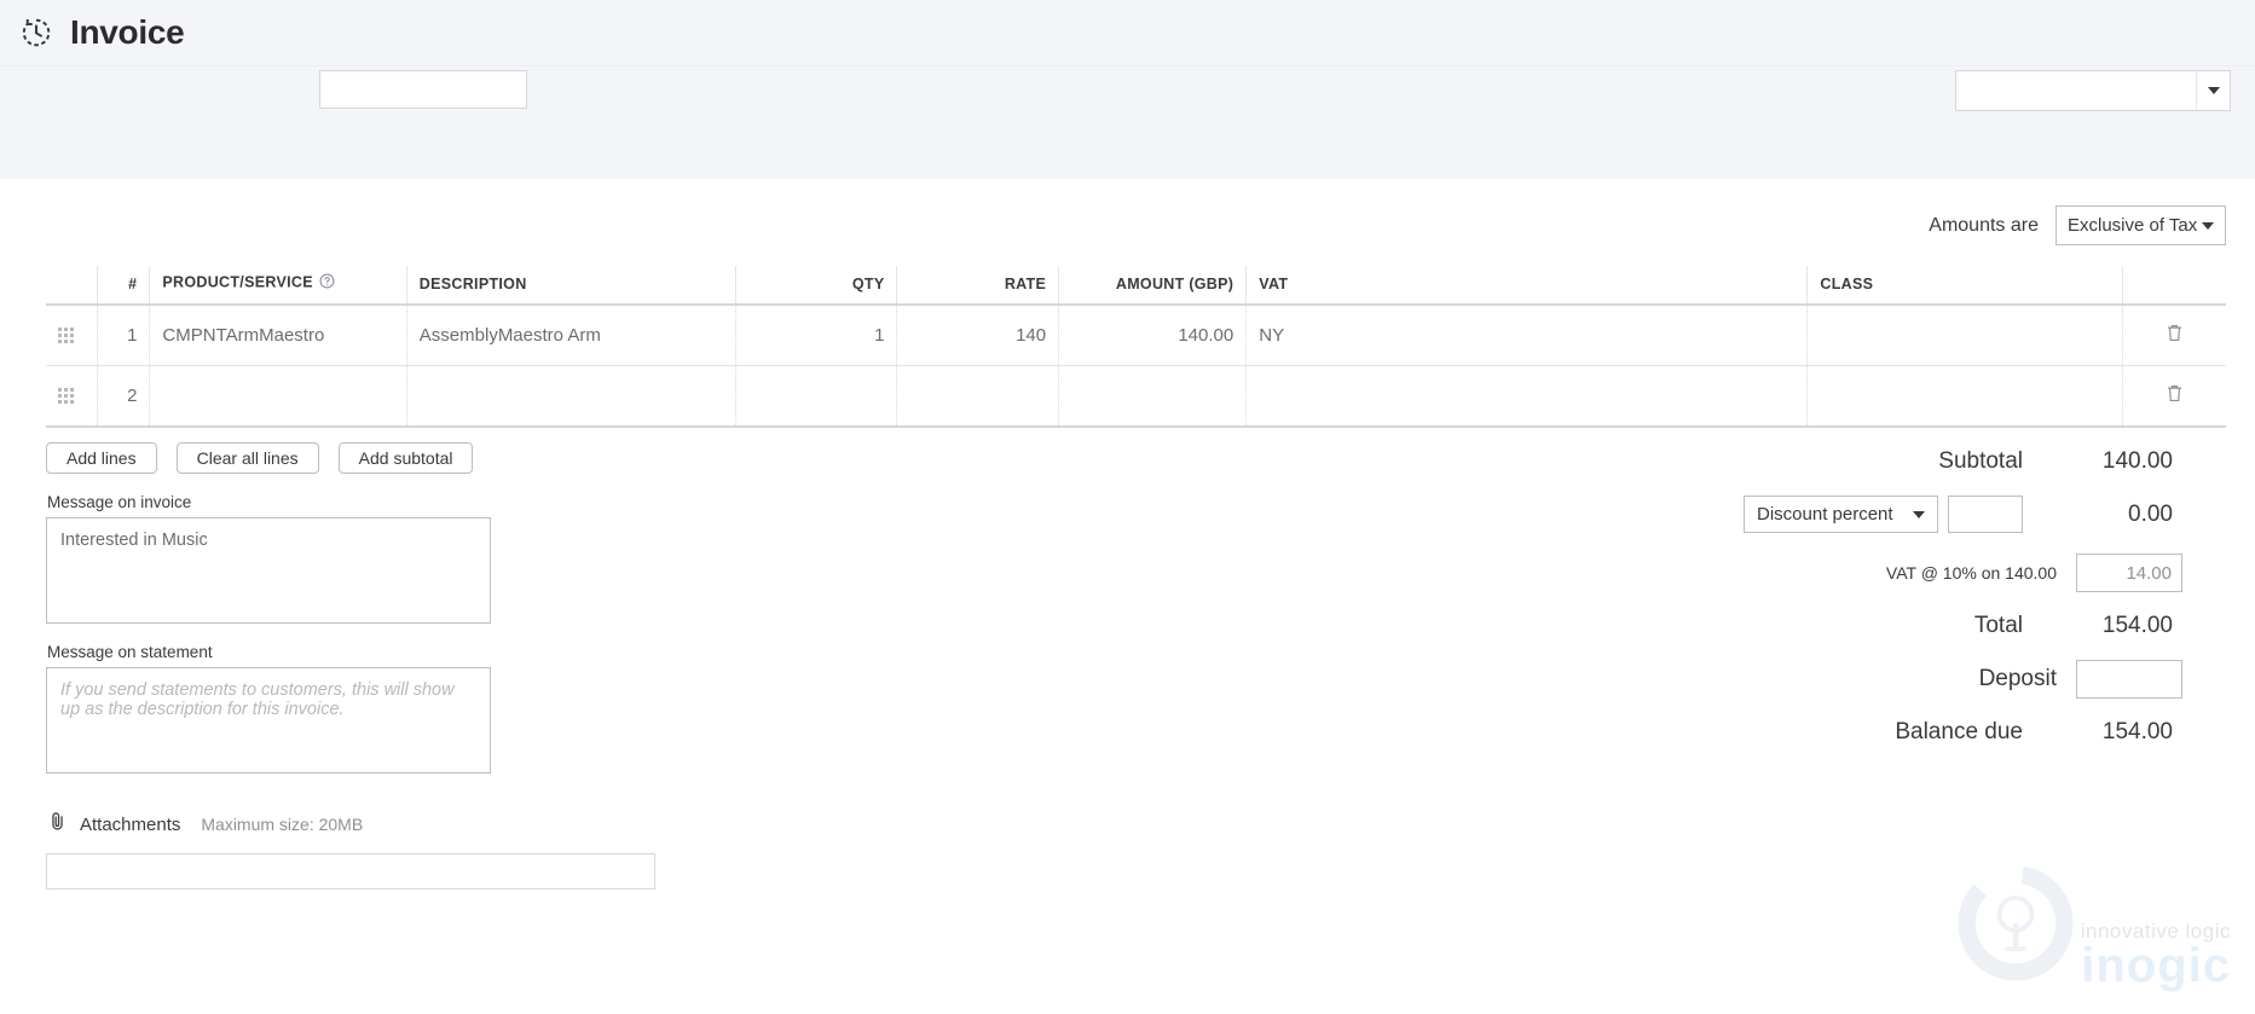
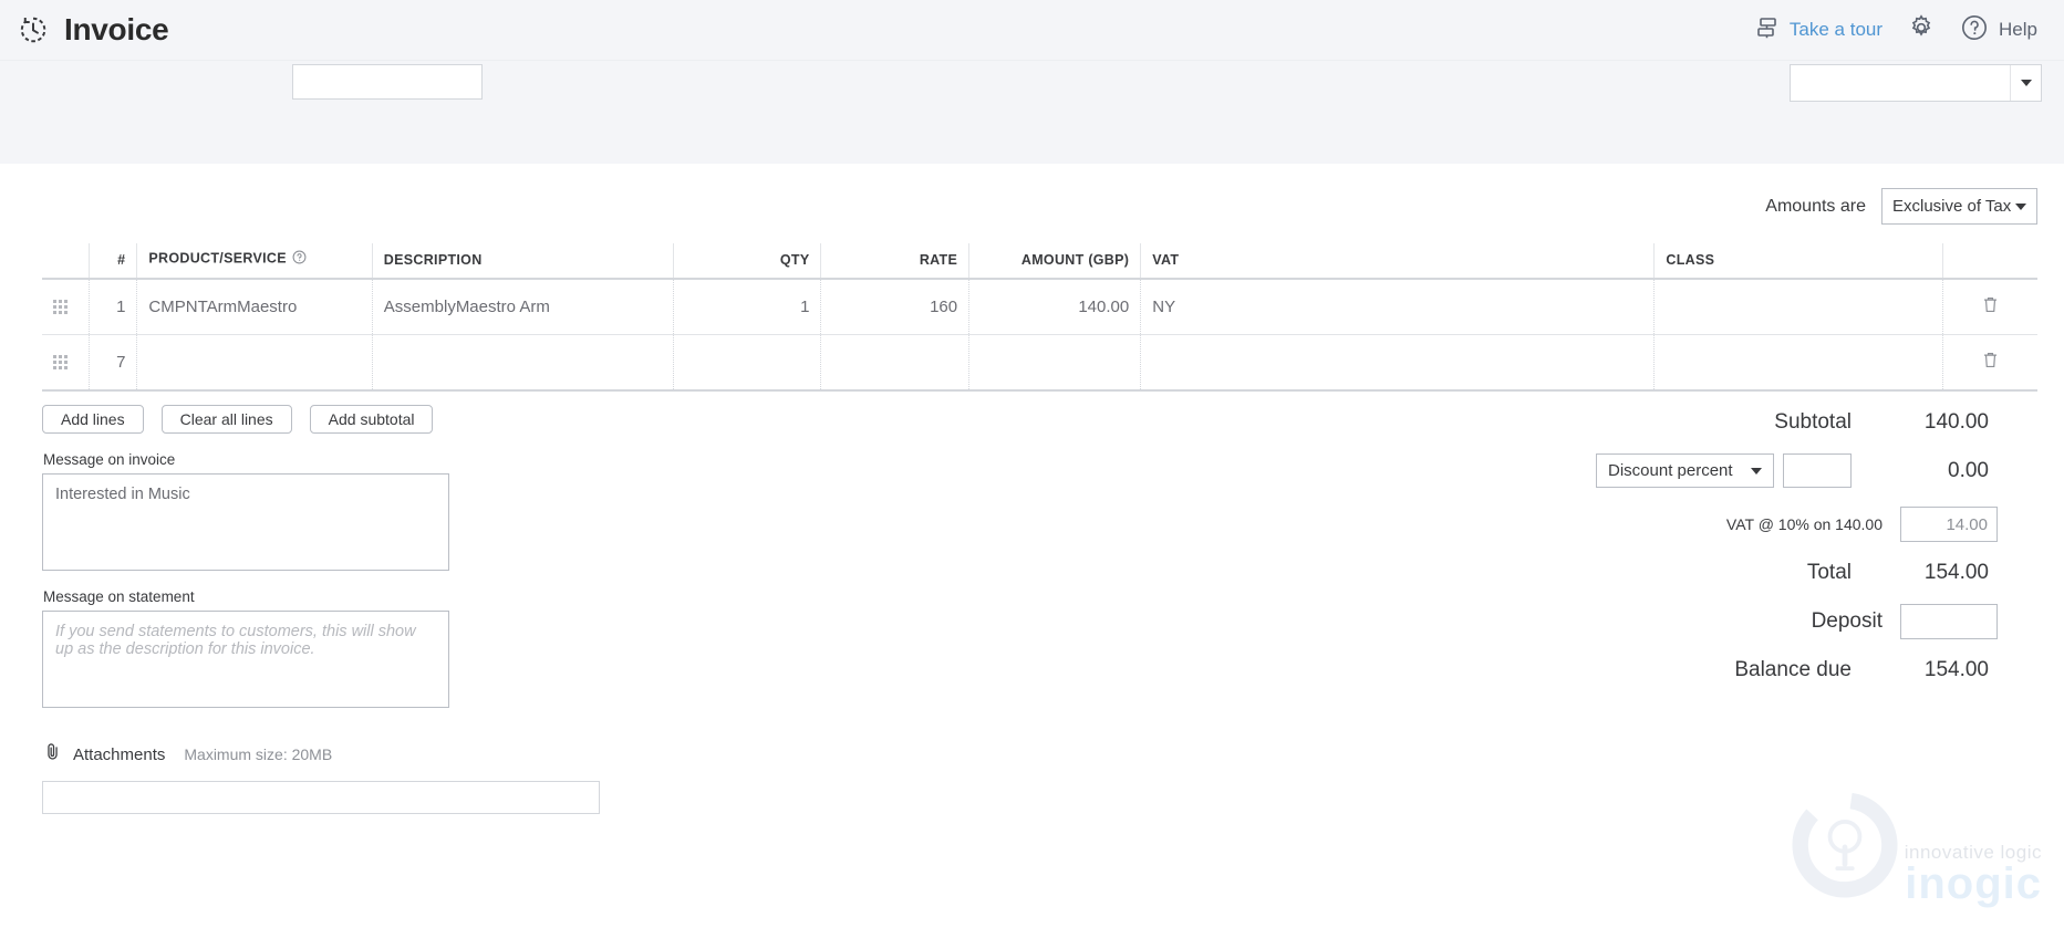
  Invoice
+ Take a tour
+ Help
  Amounts are
  Exclusive of Tax
  	#	PRODUCT/SERVICE	DESCRIPTION	QTY	RATE	AMOUNT (GBP)	VAT	CLASS
- 	1	CMPNTArmMaestro	AssemblyMaestro Arm	1	140	140.00	NY
+ 	1	CMPNTArmMaestro	AssemblyMaestro Arm	1	160	140.00	NY
- 	2
+ 	7
  Add lines
  Clear all lines
  Add subtotal
  Message on invoice
  Interested in Music
  Message on statement
  Attachments
  Maximum size: 20MB
  Subtotal
  140.00
  Discount percent
  0.00
  VAT @ 10% on 140.00
  14.00
  Total
  154.00
  Deposit
  Balance due
  154.00
  innovative logic
  inogic
